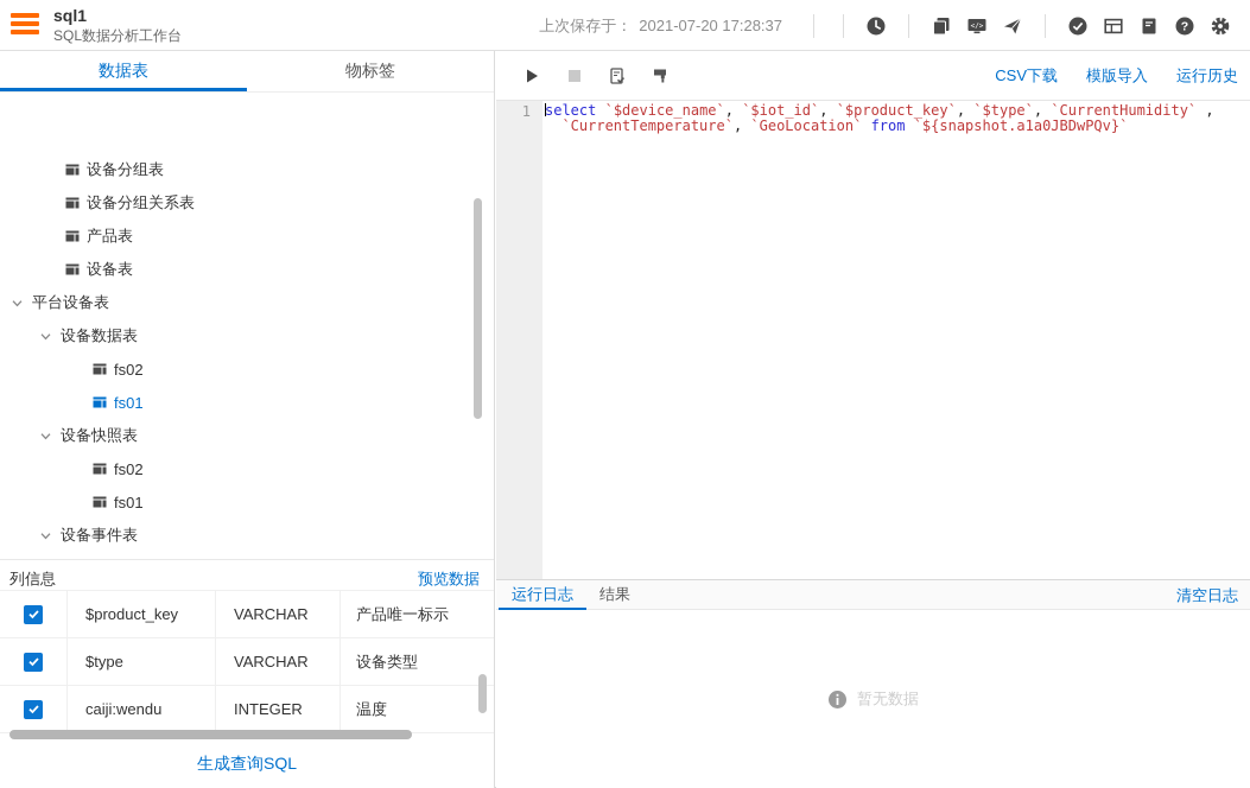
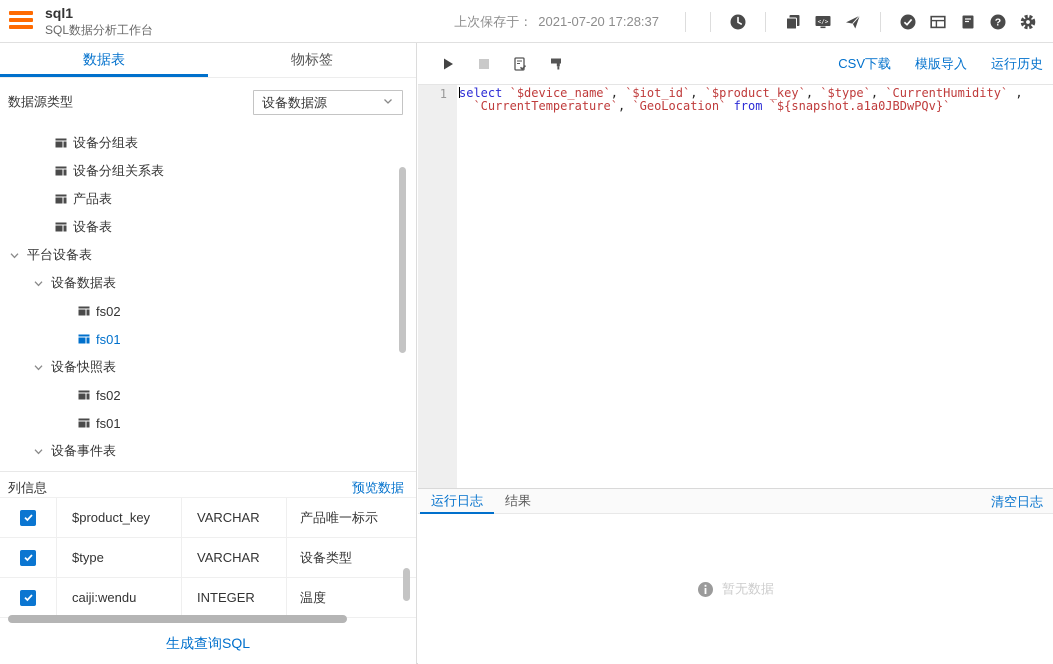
  sql1
  SQL数据分析工作台
  上次保存于： 2021-07-20 17:28:37
  ?
  数据表
  物标签
+ 数据源类型
+ 设备数据源
  设备分组表
  设备分组关系表
  产品表
  设备表
  平台设备表
  设备数据表
  fs02
  fs01
  设备快照表
  fs02
  fs01
  设备事件表
  列信息
  预览数据
  $product_key
  VARCHAR
  产品唯一标示
  $type
  VARCHAR
  设备类型
  caiji:wendu
  INTEGER
  温度
  生成查询SQL
  CSV下载
  模版导入
  运行历史
  1
  select `$device_name`, `$iot_id`, `$product_key`, `$type`, `CurrentHumidity` ,
  `CurrentTemperature`, `GeoLocation` from `${snapshot.a1a0JBDwPQv}`
  运行日志
  结果
  清空日志
  暂无数据
